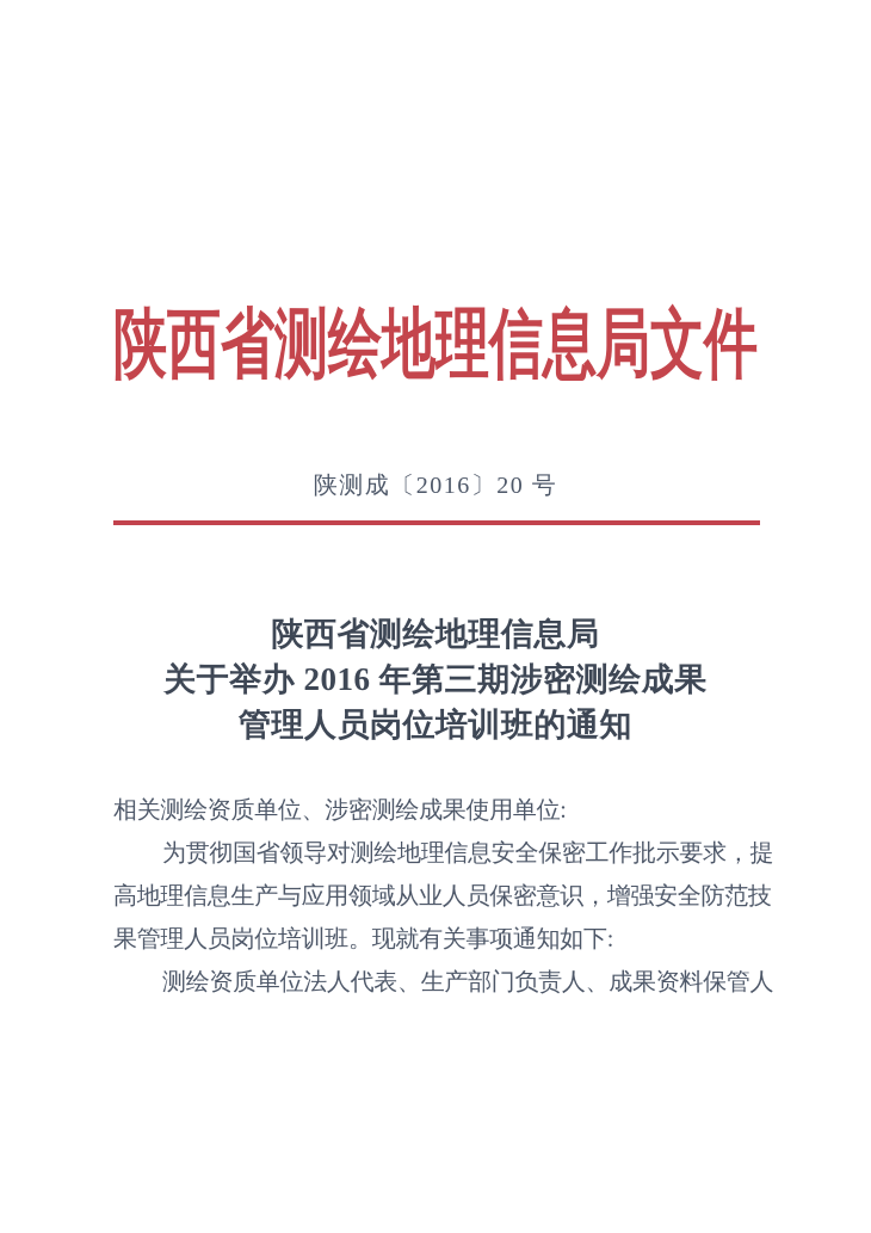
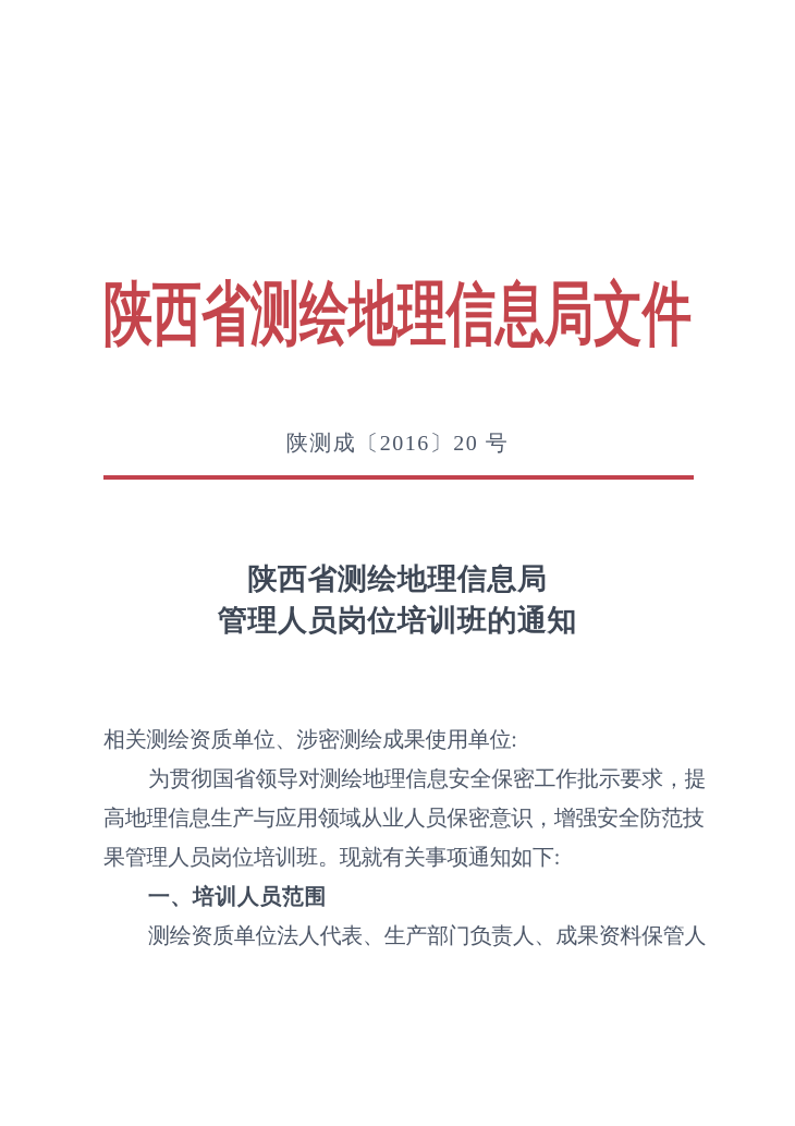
  陕西省测绘地理信息局文件
  陕测成〔2016〕20 号
  陕西省测绘地理信息局
- 关于举办 2016 年第三期涉密测绘成果
  管理人员岗位培训班的通知
  相关测绘资质单位、涉密测绘成果使用单位:
  为贯彻国省领导对测绘地理信息安全保密工作批示要求，提
  高地理信息生产与应用领域从业人员保密意识，增强安全防范技
  果管理人员岗位培训班。现就有关事项通知如下:
+ 一、培训人员范围
  测绘资质单位法人代表、生产部门负责人、成果资料保管人
